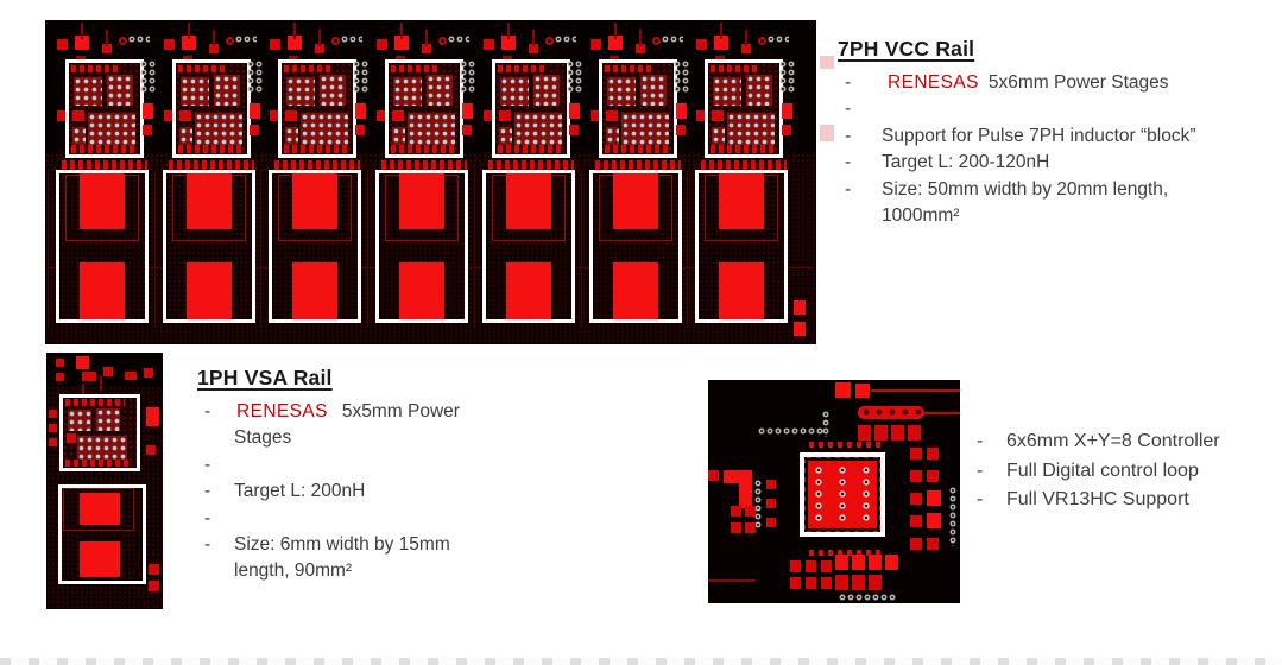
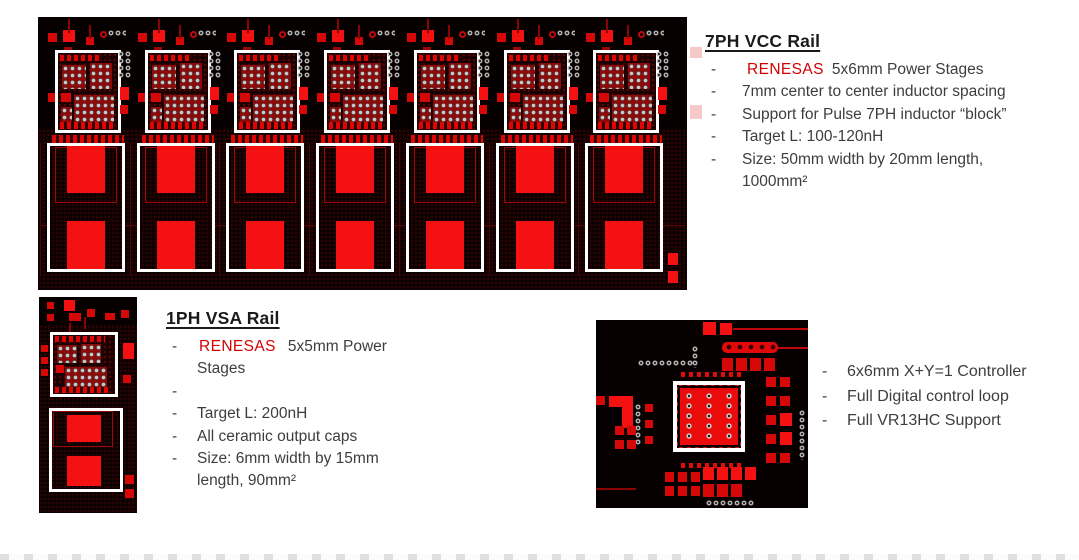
  7PH VCC Rail
  -
  RENESAS 5x6mm Power Stages
  -
+ 7mm center to center inductor spacing
  -
  Support for Pulse 7PH inductor “block”
  -
- Target L: 200-120nH
+ Target L: 100-120nH
  -
  Size: 50mm width by 20mm length, 1000mm²
  1PH VSA Rail
  -
  RENESAS 5x5mm Power Stages
  -
  -
  Target L: 200nH
  -
+ All ceramic output caps
  -
  Size: 6mm width by 15mm length, 90mm²
  -
- 6x6mm X+Y=8 Controller
+ 6x6mm X+Y=1 Controller
  -
  Full Digital control loop
  -
  Full VR13HC Support
